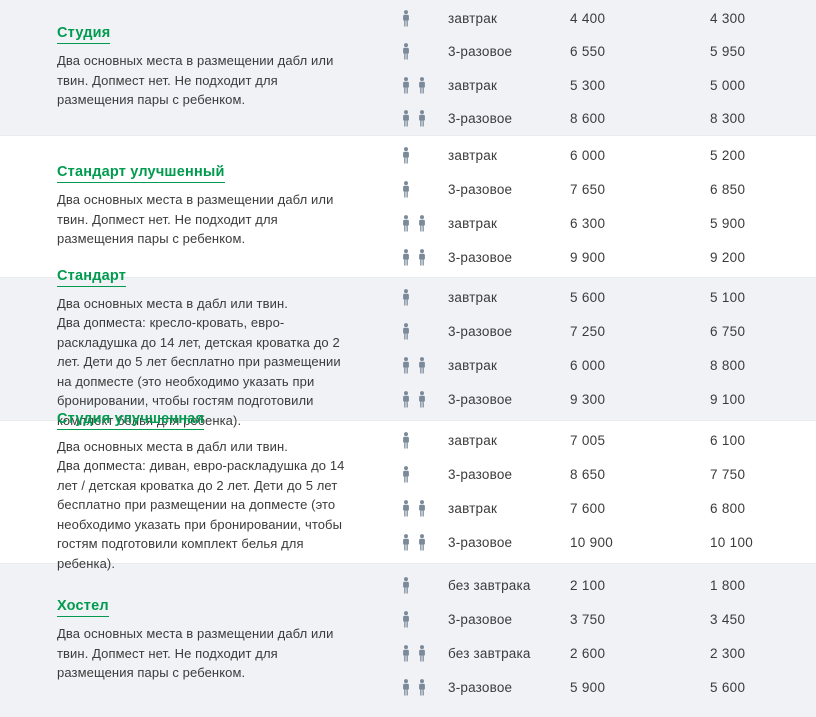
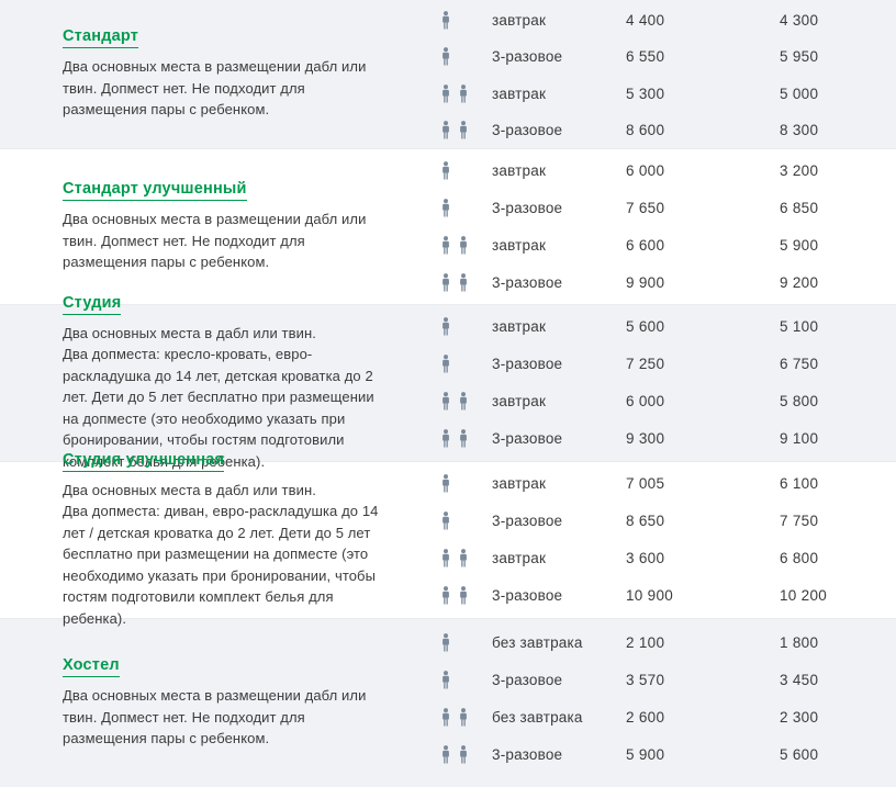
- Студия
+ Стандарт
  Два основных места в размещении дабл или твин. Допмест нет. Не подходит для размещения пары с ребенком.
  завтрак
  4 400
  4 300
  3-разовое
  6 550
  5 950
  завтрак
  5 300
  5 000
  3-разовое
  8 600
  8 300
  Стандарт улучшенный
  Два основных места в размещении дабл или твин. Допмест нет. Не подходит для размещения пары с ребенком.
  завтрак
  6 000
- 5 200
+ 3 200
  3-разовое
  7 650
  6 850
  завтрак
- 6 300
+ 6 600
  5 900
  3-разовое
  9 900
  9 200
- Стандарт
+ Студия
  Два основных места в дабл или твин.
  Два допместа: кресло-кровать, евро-раскладушка до 14 лет, детская кроватка до 2 лет. Дети до 5 лет бесплатно при размещении на допместе (это необходимо указать при бронировании, чтобы гостям подготовили комплект белья для ребенка).
  завтрак
  5 600
  5 100
  3-разовое
  7 250
  6 750
  завтрак
  6 000
- 8 800
+ 5 800
  3-разовое
  9 300
  9 100
  Студия улучшенная
  Два основных места в дабл или твин.
  Два допместа: диван, евро-раскладушка до 14 лет / детская кроватка до 2 лет. Дети до 5 лет бесплатно при размещении на допместе (это необходимо указать при бронировании, чтобы гостям подготовили комплект белья для ребенка).
  завтрак
  7 005
  6 100
  3-разовое
  8 650
  7 750
  завтрак
- 7 600
+ 3 600
  6 800
  3-разовое
  10 900
- 10 100
+ 10 200
  Хостел
  Два основных места в размещении дабл или твин. Допмест нет. Не подходит для размещения пары с ребенком.
  без завтрака
  2 100
  1 800
  3-разовое
- 3 750
+ 3 570
  3 450
  без завтрака
  2 600
  2 300
  3-разовое
  5 900
  5 600
